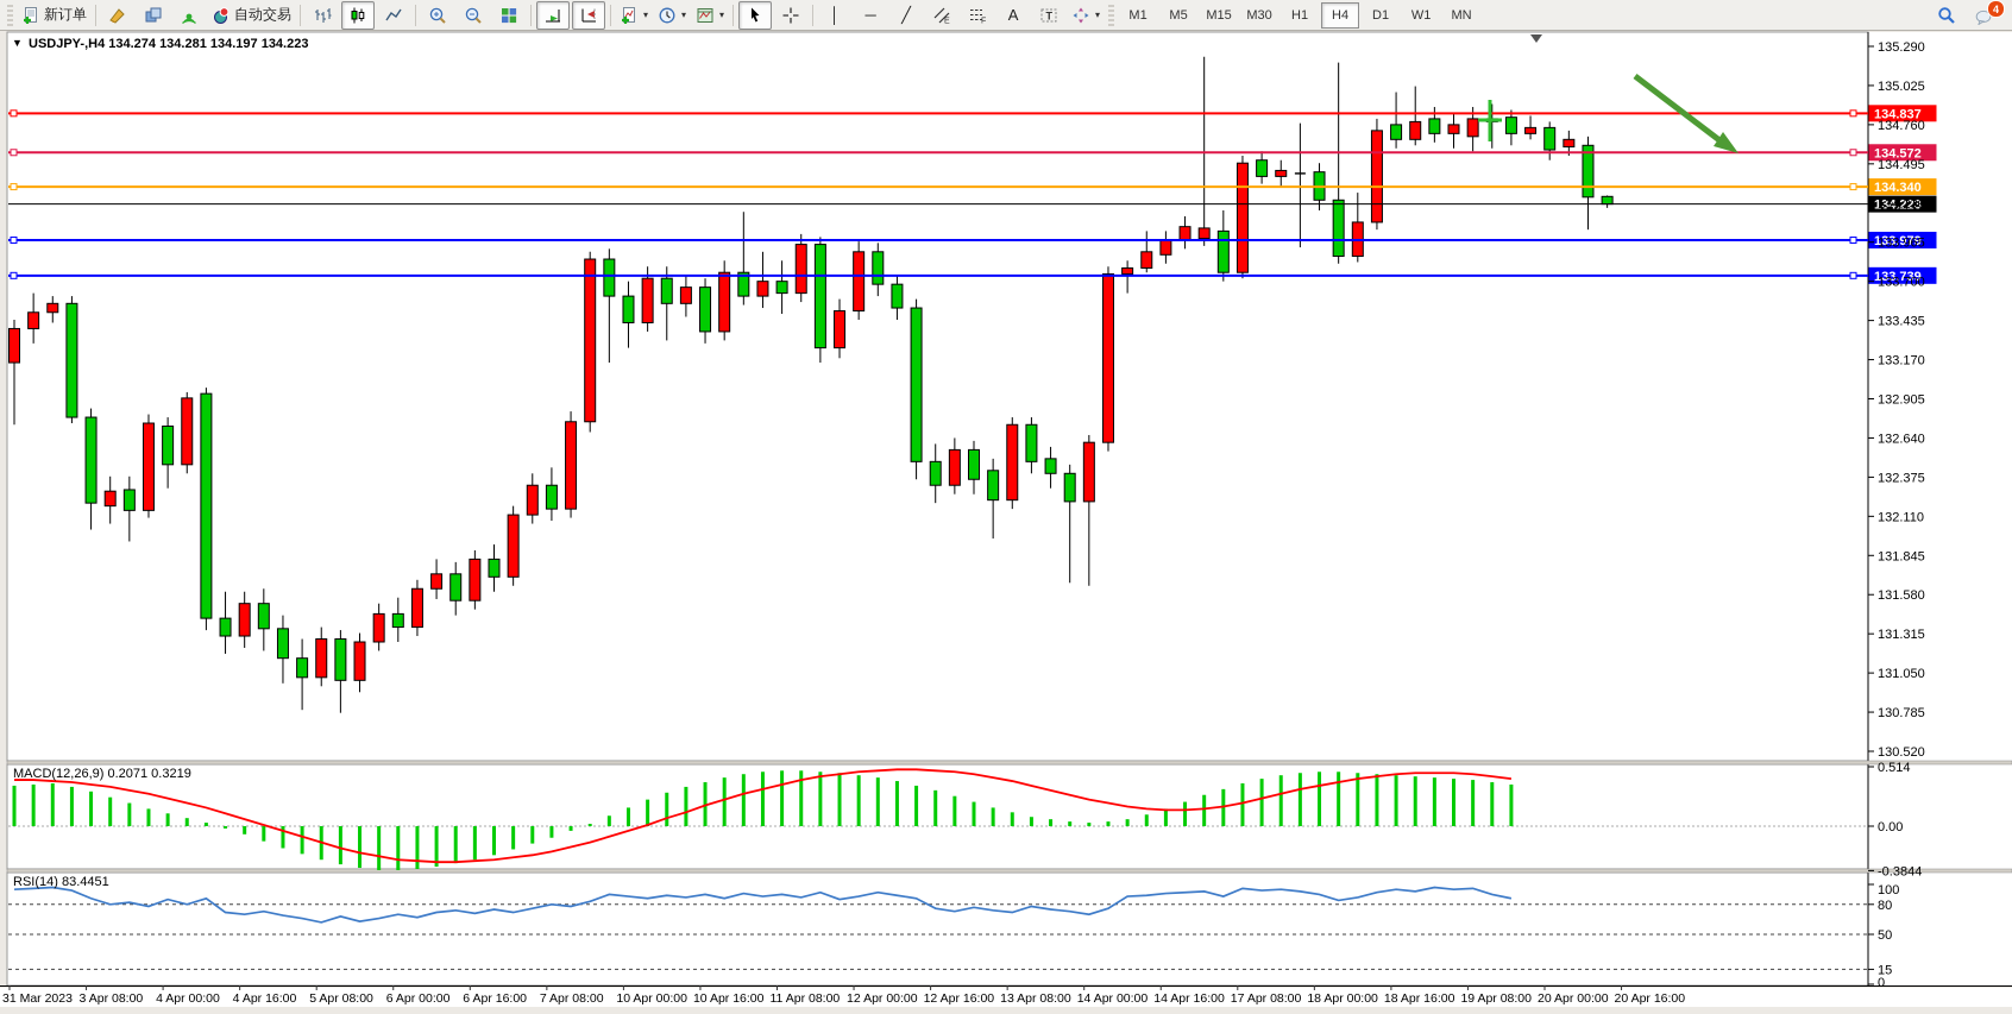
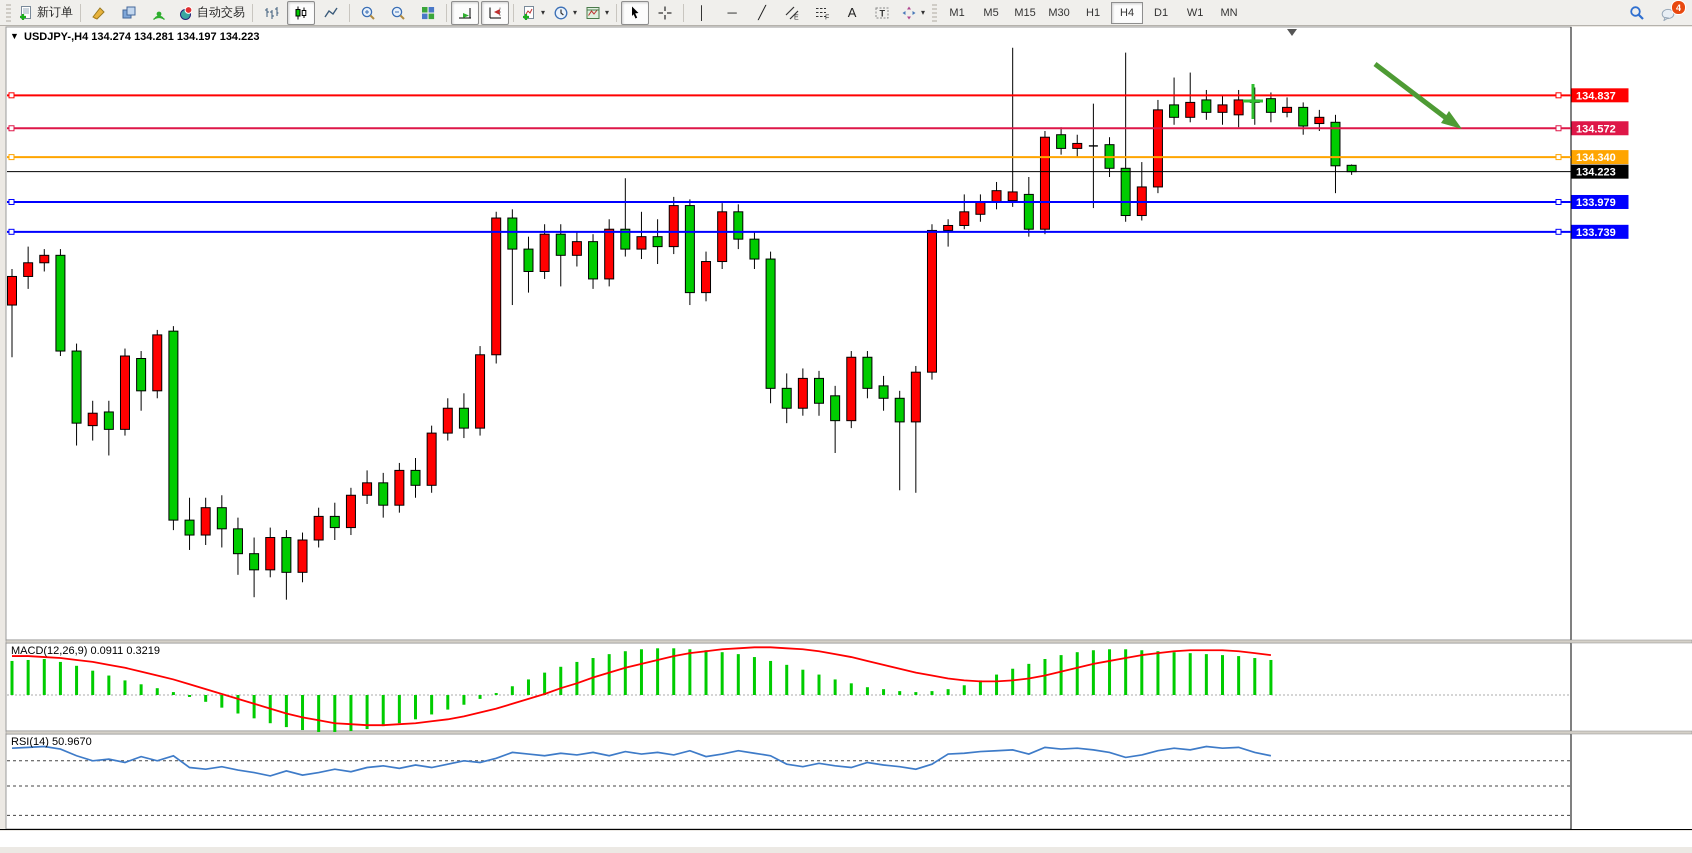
  新订单
  自动交易
  ▾
  ▾
  ▾
  │
  ─
  ╱
  A
  T
  ▾
  M1
  M5
  M15
  M30
  H1
  H4
  D1
  W1
  MN
  4
  134.837
  134.572
  134.340
  133.979
  133.739
  134.223
- 135.290
- 135.025
- 134.760
- 134.495
- 134.230
- 133.965
- 133.700
- 133.435
- 133.170
- 132.905
- 132.640
- 132.375
- 132.110
- 131.845
- 131.580
- 131.315
- 131.050
- 130.785
- 130.520
- 0.514
- 0.00
- -0.3844
- 100
- 80
- 50
- 15
- 0
- 31 Mar 2023
- 3 Apr 08:00
- 4 Apr 00:00
- 4 Apr 16:00
- 5 Apr 08:00
- 6 Apr 00:00
- 6 Apr 16:00
- 7 Apr 08:00
- 10 Apr 00:00
- 10 Apr 16:00
- 11 Apr 08:00
- 12 Apr 00:00
- 12 Apr 16:00
- 13 Apr 08:00
- 14 Apr 00:00
- 14 Apr 16:00
- 17 Apr 08:00
- 18 Apr 00:00
- 18 Apr 16:00
- 19 Apr 08:00
- 20 Apr 00:00
- 20 Apr 16:00
  ▼
  USDJPY-,H4 134.274 134.281 134.197 134.223
- MACD(12,26,9) 0.2071 0.3219
+ MACD(12,26,9) 0.0911 0.3219
- RSI(14) 83.4451
+ RSI(14) 50.9670
